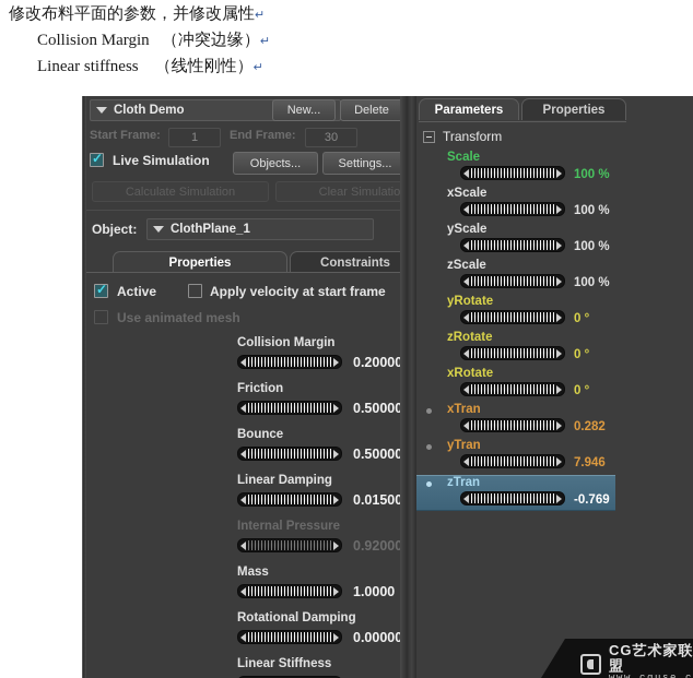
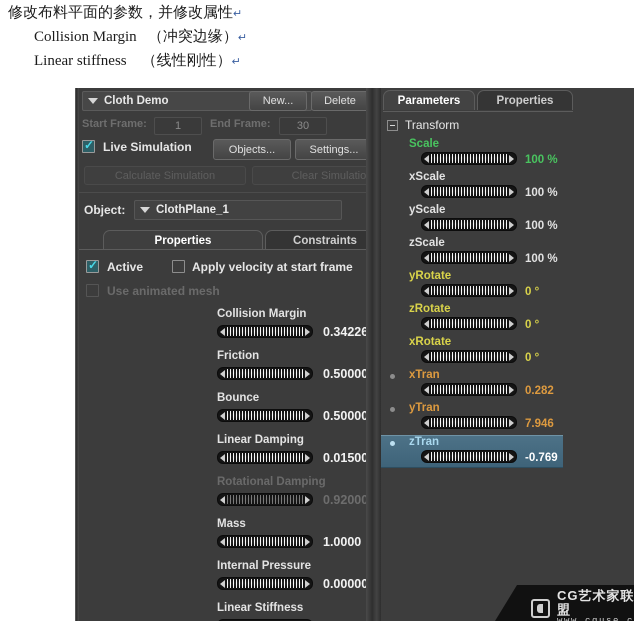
  修改布料平面的参数，并修改属性↵
  Collision Margin （冲突边缘）↵
  Linear stiffness （线性刚性）↵
  Cloth Demo
  New...
  Delete
  Start Frame:
  1
  End Frame:
  30
  Live Simulation
  Objects...
  Settings...
  Calculate Simulation
  Clear Simulatio
  Object:
  ClothPlane_1
  Properties
  Constraints
  Active
  Apply velocity at start frame
  Use animated mesh
  Collision Margin
- 0.20000
+ 0.34226
  Friction
  0.50000
  Bounce
  0.50000
  Linear Damping
  0.01500
- Internal Pressure
+ Rotational Damping
  0.92000
  Mass
  1.0000
- Rotational Damping
+ Internal Pressure
  0.00000
  Linear Stiffness
  Parameters
  Properties
  Transform
  Scale
  100 %
  xScale
  100 %
  yScale
  100 %
  zScale
  100 %
  yRotate
  0 °
  zRotate
  0 °
  xRotate
  0 °
  xTran
  0.282
  yTran
  7.946
  zTran
  -0.769
  CG艺术家联盟
